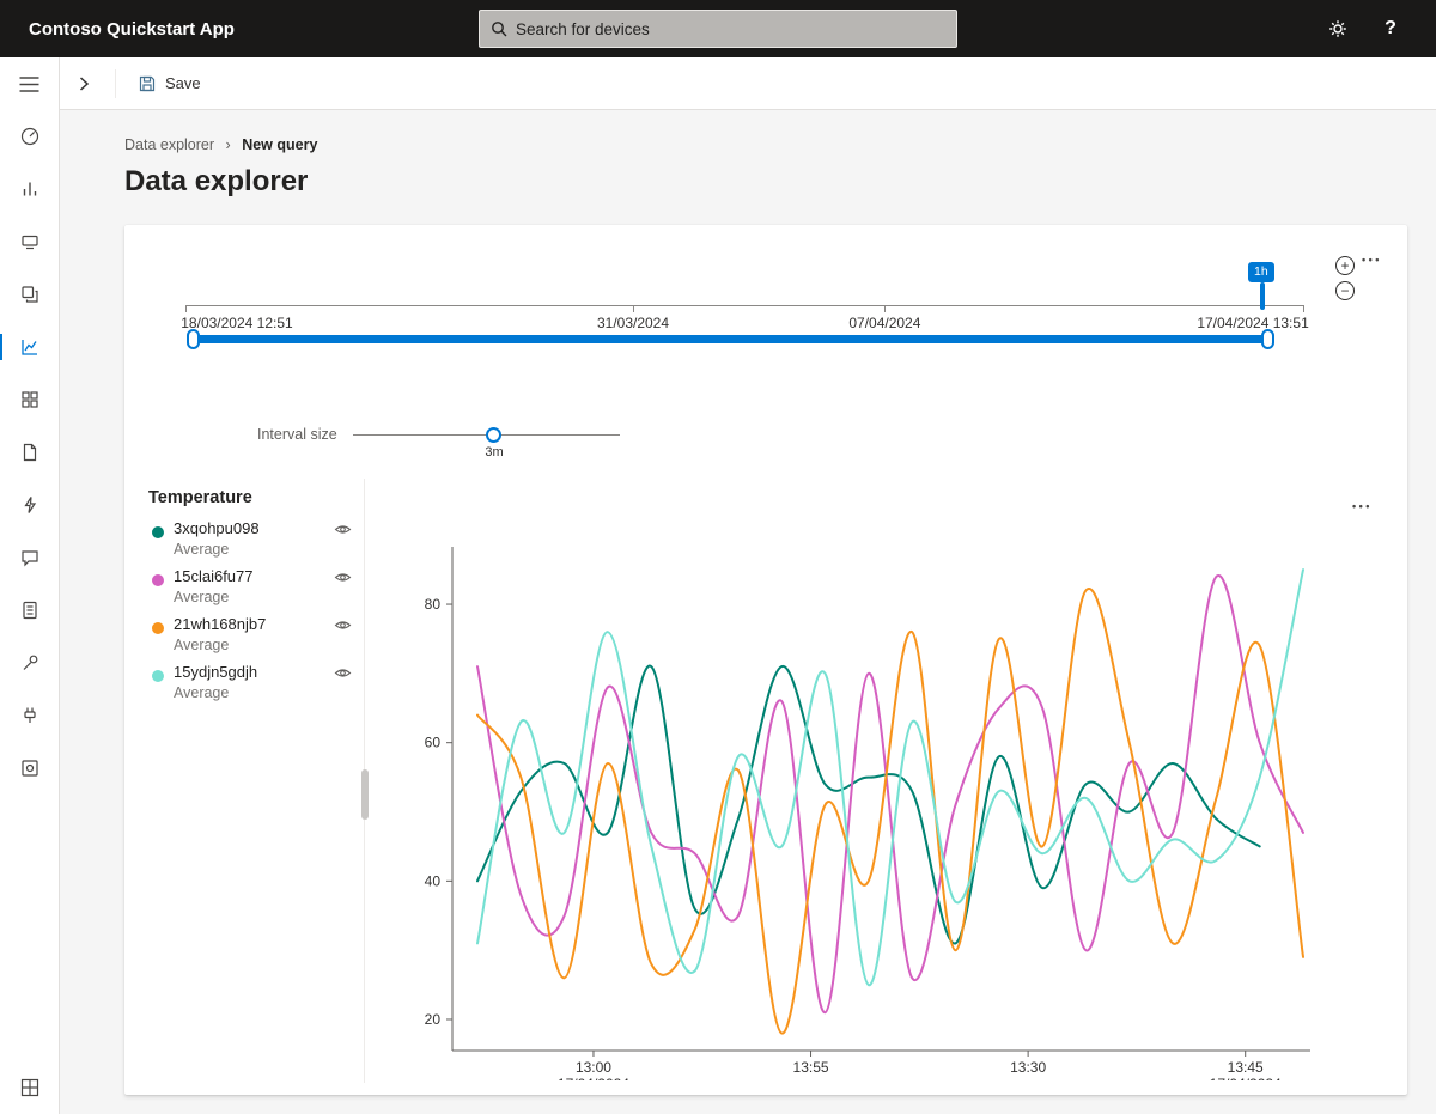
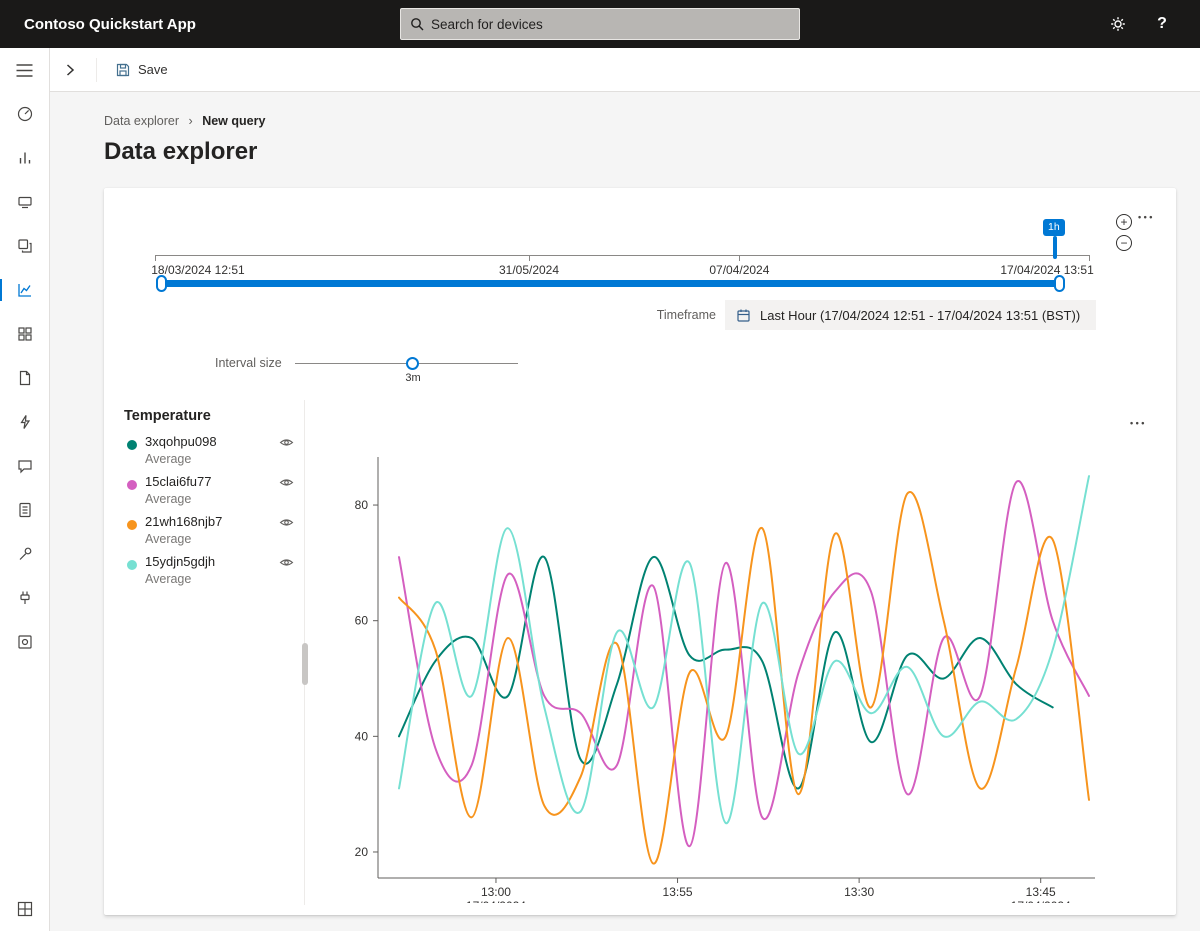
  Contoso Quickstart App
  Search for devices
  ?
  Save
  Data explorer › New query
  Data explorer
  +
  −
  •••
  18/03/2024 12:51
- 31/03/2024
+ 31/05/2024
  07/04/2024
  17/04/2024 13:51
  1h
+ Timeframe
+ Last Hour (17/04/2024 12:51 - 17/04/2024 13:51 (BST))
  Interval size
  3m
  Temperature
  3xqohpu098
  Average
  15clai6fu77
  Average
  21wh168njb7
  Average
  15ydjn5gdjh
  Average
  •••
  20
  40
  60
  80
  13:00
  13:55
  13:30
  13:45
